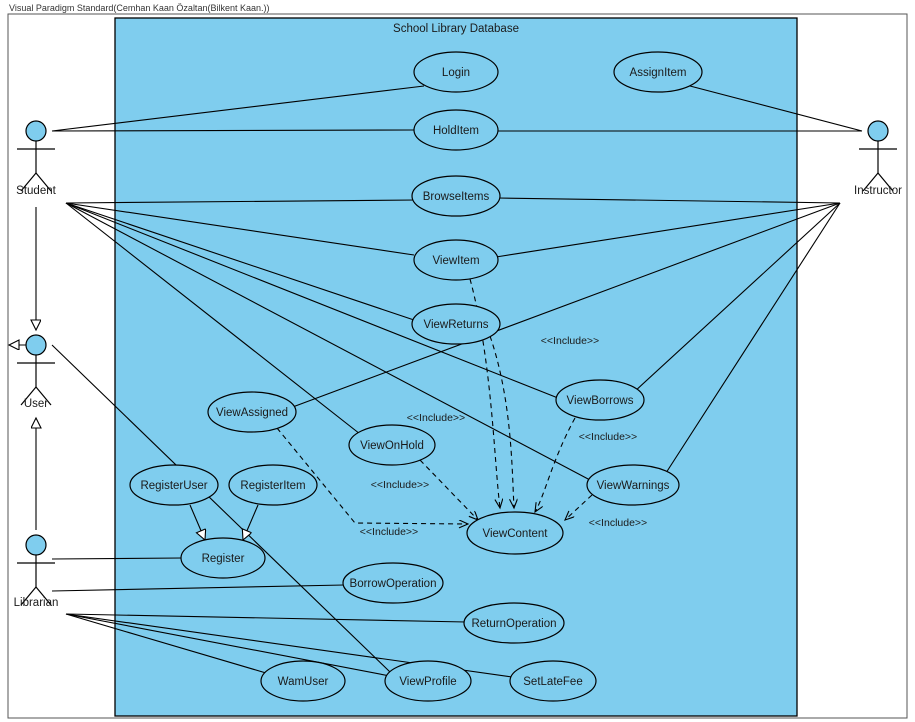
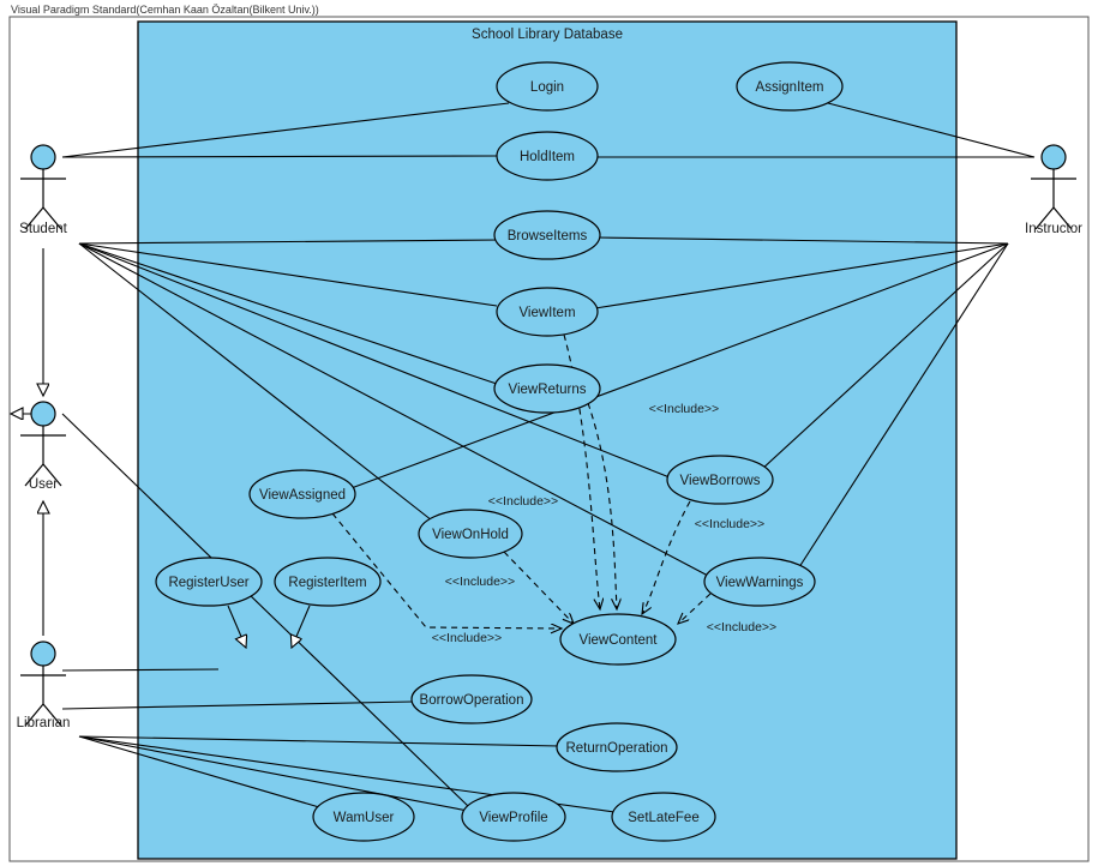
- Visual Paradigm Standard(Cemhan Kaan Özaltan(Bilkent Kaan.))
+ Visual Paradigm Standard(Cemhan Kaan Özaltan(Bilkent Univ.))
  School Library Database
  Student
  User
  Librarian
  Instructor
  Login
  AssignItem
  HoldItem
  BrowseItems
  ViewItem
  ViewReturns
  ViewAssigned
  ViewOnHold
  ViewBorrows
  ViewWarnings
  RegisterUser
  RegisterItem
- Register
  ViewContent
  BorrowOperation
  ReturnOperation
  WamUser
  ViewProfile
  SetLateFee
  <<Include>>
  <<Include>>
  <<Include>>
  <<Include>>
  <<Include>>
  <<Include>>
